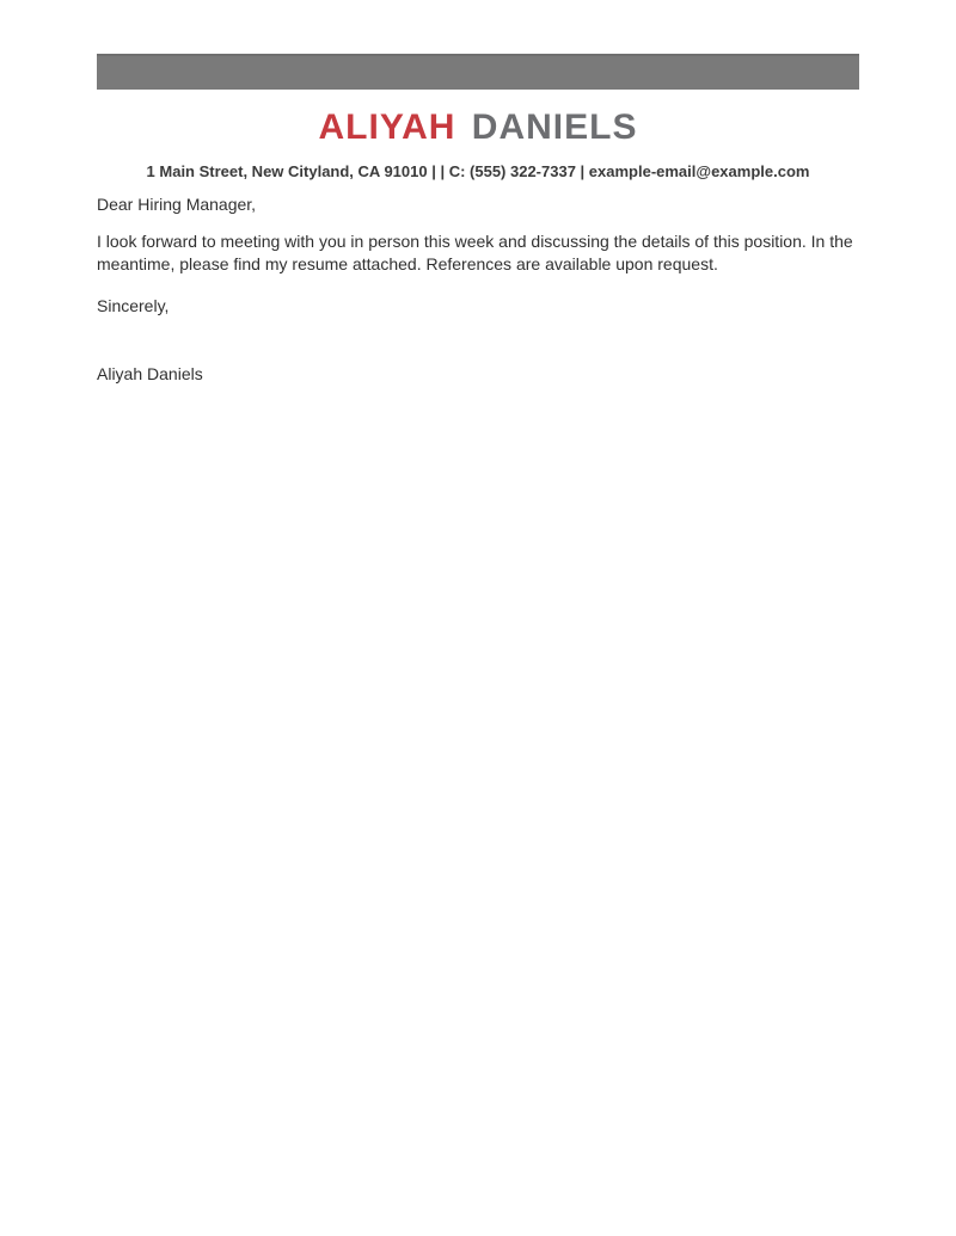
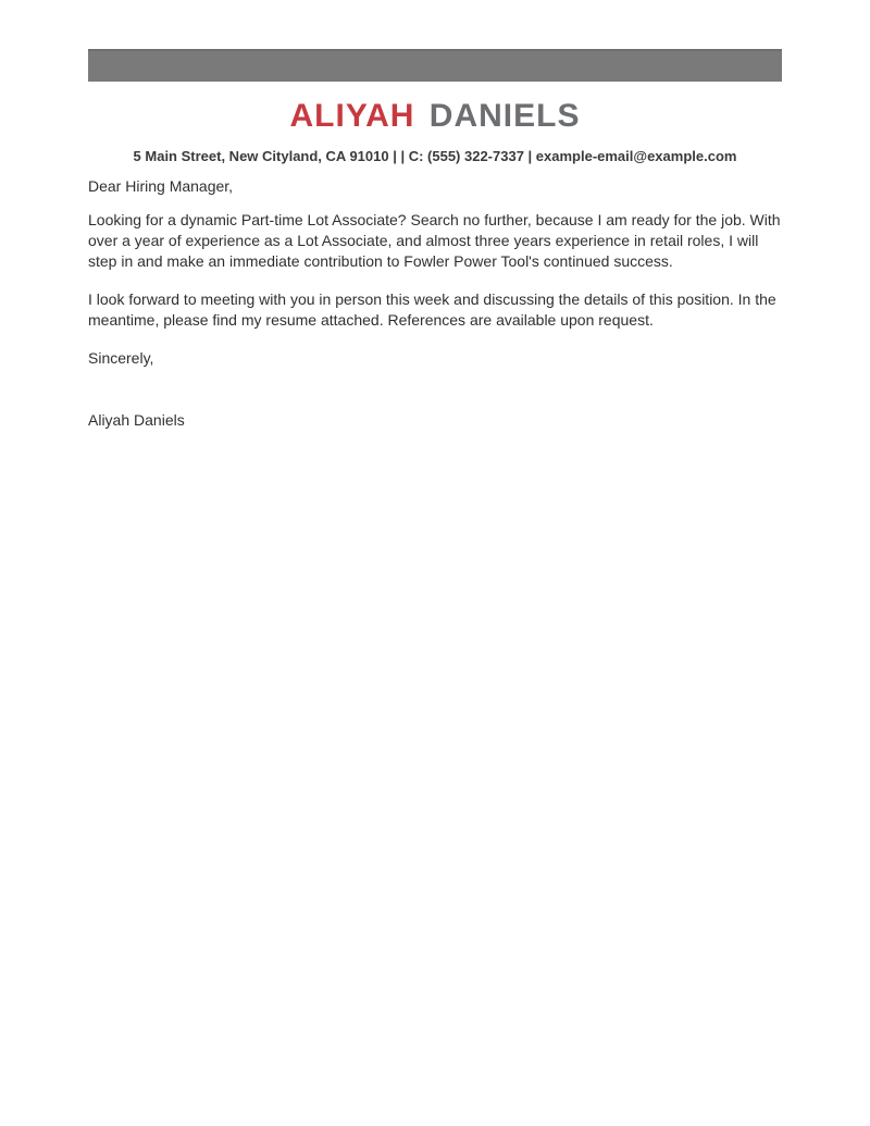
  ALIYAH DANIELS
- 1 Main Street, New Cityland, CA 91010 | | C: (555) 322-7337 | example-email@example.com
+ 5 Main Street, New Cityland, CA 91010 | | C: (555) 322-7337 | example-email@example.com
  Dear Hiring Manager,
+ Looking for a dynamic Part-time Lot Associate? Search no further, because I am ready for the job. With over a year of experience as a Lot Associate, and almost three years experience in retail roles, I will step in and make an immediate contribution to Fowler Power Tool's continued success.
  I look forward to meeting with you in person this week and discussing the details of this position. In the meantime, please find my resume attached. References are available upon request.
  Sincerely,
  Aliyah Daniels
